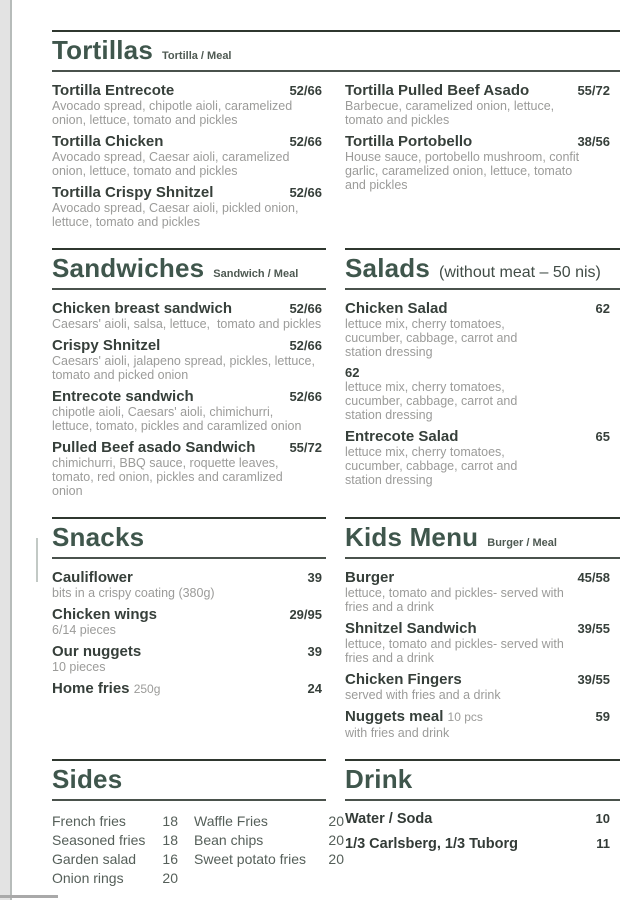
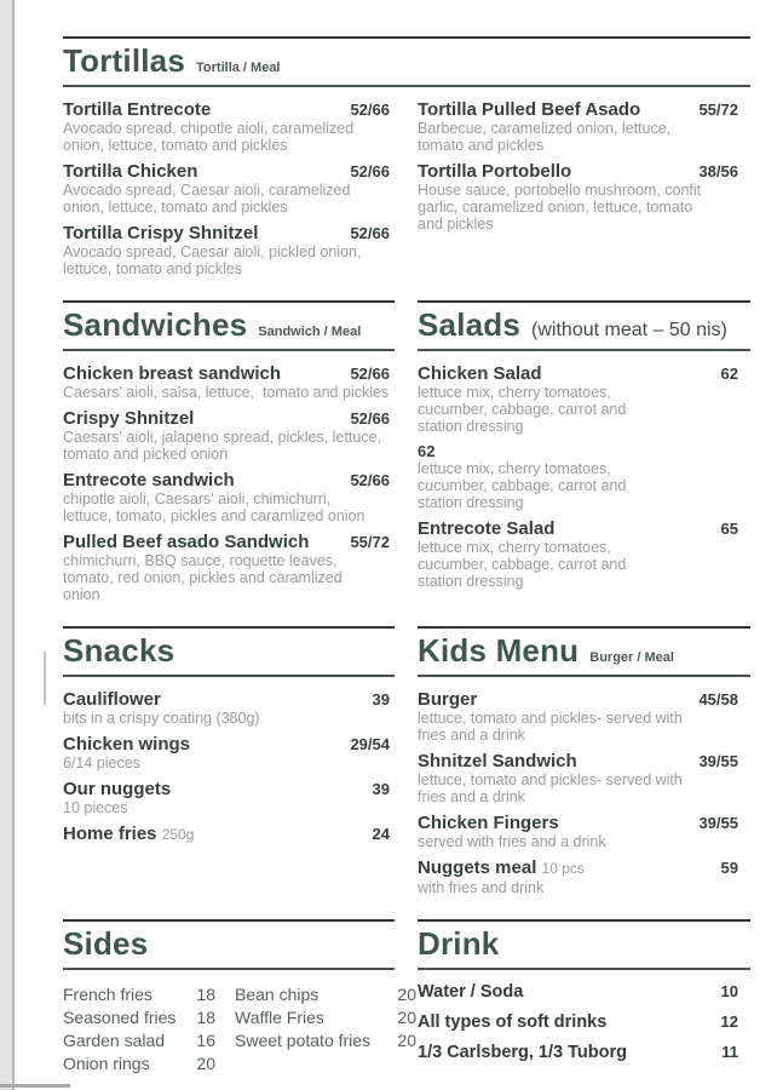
  Tortillas
  Tortilla / Meal
  Tortilla Entrecote
  52/66
  Avocado spread, chipotle aioli, caramelized
  onion, lettuce, tomato and pickles
  Tortilla Chicken
  52/66
  Avocado spread, Caesar aioli, caramelized
  onion, lettuce, tomato and pickles
  Tortilla Crispy Shnitzel
  52/66
  Avocado spread, Caesar aioli, pickled onion,
  lettuce, tomato and pickles
  Tortilla Pulled Beef Asado
  55/72
  Barbecue, caramelized onion, lettuce,
  tomato and pickles
  Tortilla Portobello
  38/56
  House sauce, portobello mushroom, confit
  garlic, caramelized onion, lettuce, tomato
  and pickles
  Sandwiches
  Sandwich / Meal
  Chicken breast sandwich
  52/66
  Caesars' aioli, salsa, lettuce, tomato and pickles
  Crispy Shnitzel
  52/66
  Caesars' aioli, jalapeno spread, pickles, lettuce,
  tomato and picked onion
  Entrecote sandwich
  52/66
  chipotle aioli, Caesars' aioli, chimichurri,
  lettuce, tomato, pickles and caramlized onion
  Pulled Beef asado Sandwich
  55/72
  chimichurri, BBQ sauce, roquette leaves,
  tomato, red onion, pickles and caramlized
  onion
  Salads
  (without meat – 50 nis)
  Chicken Salad
  62
  lettuce mix, cherry tomatoes,
  cucumber, cabbage, carrot and
  station dressing
  62
  lettuce mix, cherry tomatoes,
  cucumber, cabbage, carrot and
  station dressing
  Entrecote Salad
  65
  lettuce mix, cherry tomatoes,
  cucumber, cabbage, carrot and
  station dressing
  Snacks
  Cauliflower
  39
  bits in a crispy coating (380g)
  Chicken wings
- 29/95
+ 29/54
  6/14 pieces
  Our nuggets
  39
  10 pieces
  Home fries 250g
  24
  Kids Menu
  Burger / Meal
  Burger
  45/58
  lettuce, tomato and pickles- served with
  fries and a drink
  Shnitzel Sandwich
  39/55
  lettuce, tomato and pickles- served with
  fries and a drink
  Chicken Fingers
  39/55
  served with fries and a drink
  Nuggets meal 10 pcs
  59
  with fries and drink
  Sides
  French fries
  18
- Waffle Fries
+ Bean chips
  20
  Seasoned fries
  18
- Bean chips
+ Waffle Fries
  20
  Garden salad
  16
  Sweet potato fries
  20
  Onion rings
  20
  Drink
  Water / Soda
  10
+ All types of soft drinks
+ 12
  1/3 Carlsberg, 1/3 Tuborg
  11
